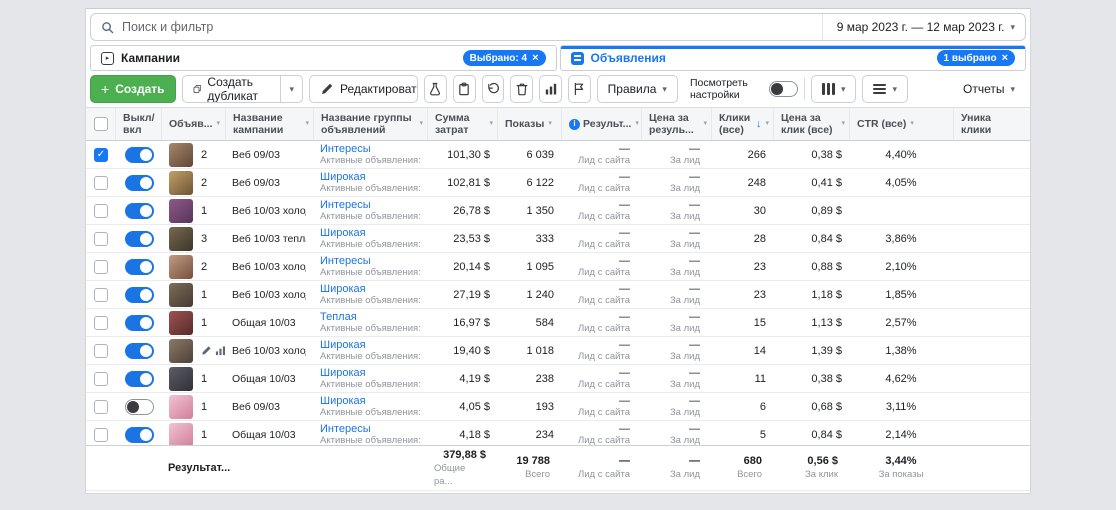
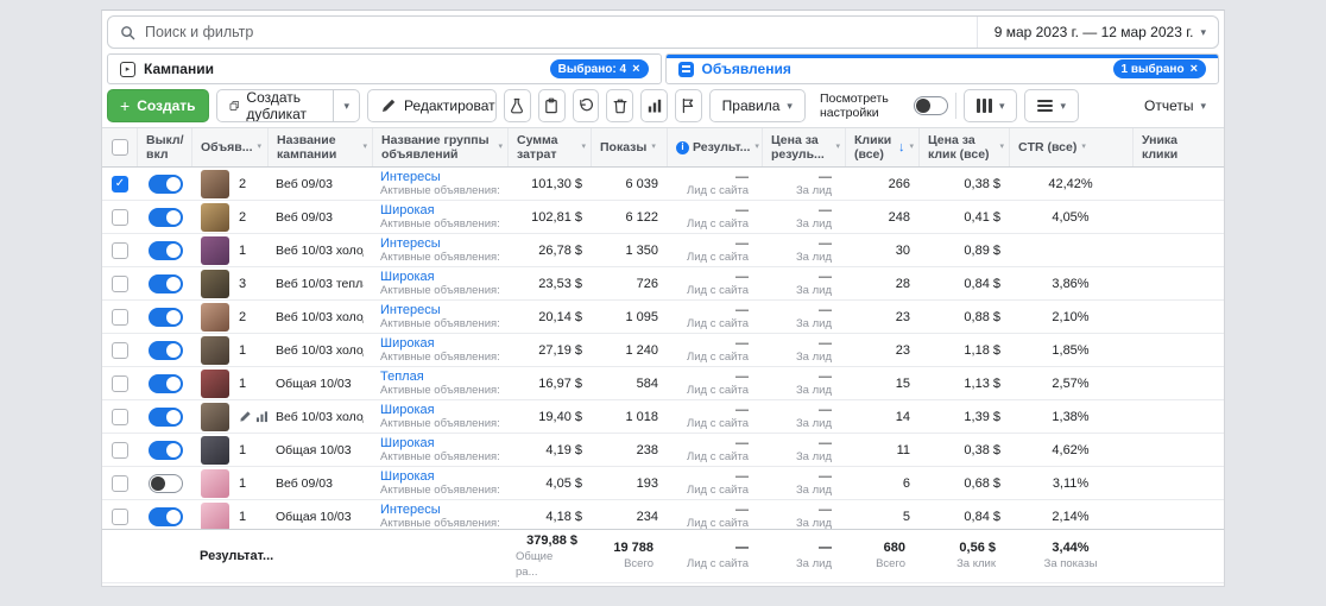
  Поиск и фильтр
  9 мар 2023 г. — 12 мар 2023 г.
  ▾
  Кампании
  Выбрано: 4
  ×
  Объявления
  1 выбрано
  ×
  +
  Создать
  Создать дубликат
  ▾
  Редактироват
  Правила
  ▾
  Посмотреть настройки
  ▾
  ▾
  Отчеты
  ▾
  Выкл/ вкл
  Объяв...
  Название кампании
  Название группы объявлений
  Сумма затрат
  Показы
  i
  Результ...
  Цена за резуль...
  Клики (все)
  ↓
  Цена за клик (все)
  CTR (все)
  Уника клики
  ✓
  2
  Веб 09/03
  Интересы
  Активные объявления:
  101,30 $
  6 039
  —
  Лид с сайта
  —
  За лид
  266
  0,38 $
- 4,40%
+ 42,42%
  2
  Веб 09/03
  Широкая
  Активные объявления:
  102,81 $
  6 122
  —
  Лид с сайта
  —
  За лид
  248
  0,41 $
  4,05%
  1
  Веб 10/03 холо
  Интересы
  Активные объявления:
  26,78 $
  1 350
  —
  Лид с сайта
  —
  За лид
  30
  0,89 $
  3
  Веб 10/03 тепл
  Широкая
  Активные объявления:
  23,53 $
- 333
+ 726
  —
  Лид с сайта
  —
  За лид
  28
  0,84 $
  3,86%
  2
  Веб 10/03 холо
  Интересы
  Активные объявления:
  20,14 $
  1 095
  —
  Лид с сайта
  —
  За лид
  23
  0,88 $
  2,10%
  1
  Веб 10/03 холо
  Широкая
  Активные объявления:
  27,19 $
  1 240
  —
  Лид с сайта
  —
  За лид
  23
  1,18 $
  1,85%
  1
  Общая 10/03
  Теплая
  Активные объявления:
  16,97 $
  584
  —
  Лид с сайта
  —
  За лид
  15
  1,13 $
  2,57%
  Веб 10/03 холо
  Широкая
  Активные объявления:
  19,40 $
  1 018
  —
  Лид с сайта
  —
  За лид
  14
  1,39 $
  1,38%
  1
  Общая 10/03
  Широкая
  Активные объявления:
  4,19 $
  238
  —
  Лид с сайта
  —
  За лид
  11
  0,38 $
  4,62%
  1
  Веб 09/03
  Широкая
  Активные объявления:
  4,05 $
  193
  —
  Лид с сайта
  —
  За лид
  6
  0,68 $
  3,11%
  1
  Общая 10/03
  Интересы
  Активные объявления:
  4,18 $
  234
  —
  Лид с сайта
  —
  За лид
  5
  0,84 $
  2,14%
  Результат...
  379,88 $
  Общие ра...
  19 788
  Всего
  —
  Лид с сайта
  —
  За лид
  680
  Всего
  0,56 $
  За клик
  3,44%
  За показы
